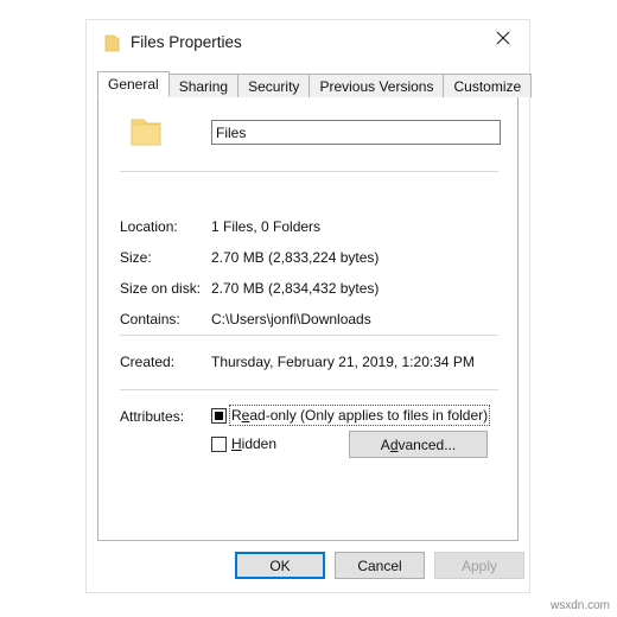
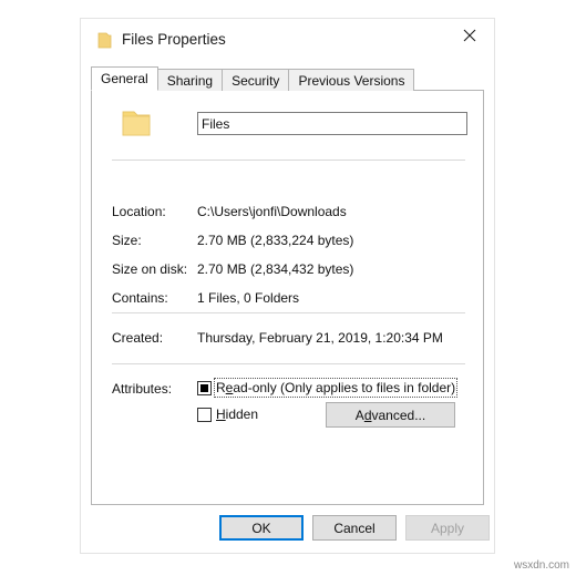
  Files Properties
  General
  Sharing
  Security
  Previous Versions
- Customize
  Files
  Location:
- 1 Files, 0 Folders
+ C:\Users\jonfi\Downloads
  Size:
  2.70 MB (2,833,224 bytes)
  Size on disk:
  2.70 MB (2,834,432 bytes)
  Contains:
- C:\Users\jonfi\Downloads
+ 1 Files, 0 Folders
  Created:
  Thursday, February 21, 2019, 1:20:34 PM
  Attributes:
  Read-only (Only applies to files in folder)
  Hidden
  A
  d
  vanced...
  OK
  Cancel
  Apply
  wsxdn.com
